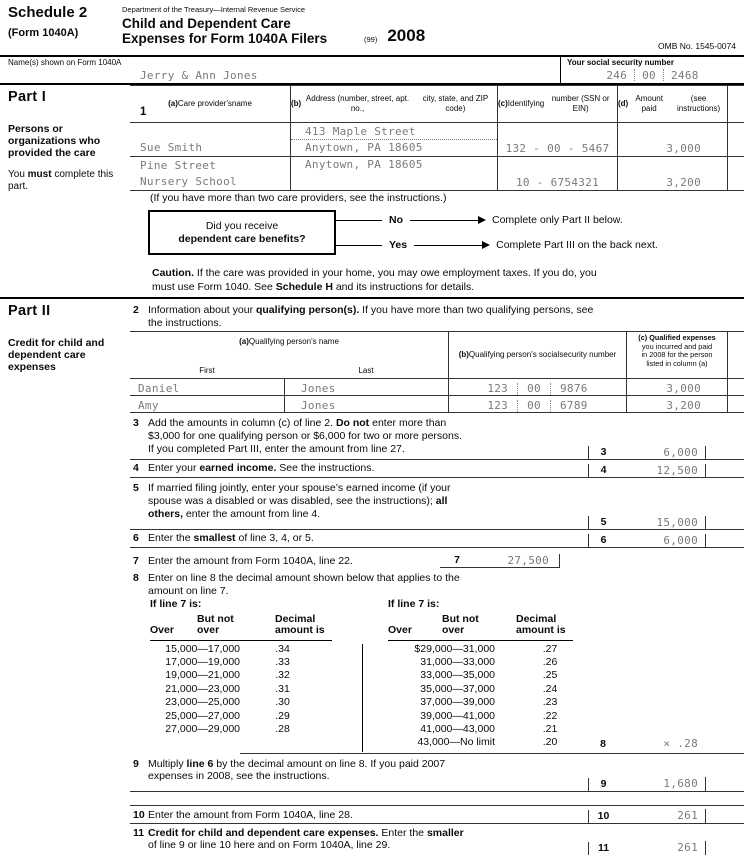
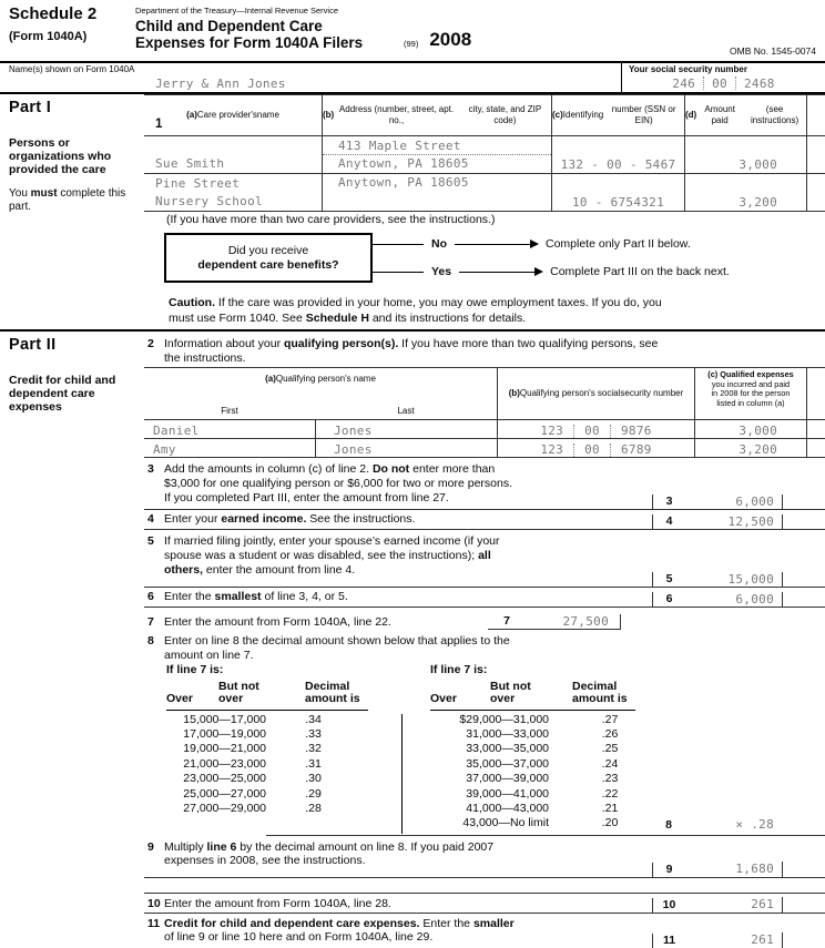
  Schedule 2
  (Form 1040A)
  Department of the Treasury—Internal Revenue Service
  Child and Dependent Care
  Expenses for Form 1040A Filers
  (99)
  2008
  OMB No. 1545-0074
  Name(s) shown on Form 1040A
  Jerry & Ann Jones
  Your social security number
  246
  00
  2468
  Part I
  Persons or organizations who provided the care
  You must complete this part.
  1
  (a)
  Care provider's
  name
  (b)
  Address (number, street, apt. no.,
  city, state, and ZIP code)
  (c)
  Identifying
  number (SSN or EIN)
  (d)
  Amount paid
  (see instructions)
  Sue Smith
  413 Maple Street
  Anytown, PA 18605
  132 - 00 - 5467
  3,000
  Pine Street
  Nursery School
  Anytown, PA 18605
  10 - 6754321
  3,200
  (If you have more than two care providers, see the instructions.)
  Did you receive
  dependent care benefits?
  No
  Complete only Part II below.
  Yes
  Complete Part III on the back next.
  Caution. If the care was provided in your home, you may owe employment taxes. If you do, you
  must use Form 1040. See Schedule H and its instructions for details.
  Part II
  Credit for child and dependent care expenses
  2
  Information about your qualifying person(s). If you have more than two qualifying persons, see
  the instructions.
  (a)
  Qualifying person's name
  First
  Last
  (b)
  Qualifying person's social
  security number
  (c) Qualified expenses
  you incurred and paid
  in 2008 for the person
  listed in column (a)
  Daniel
  Jones
  123
  00
  9876
  3,000
  Amy
  Jones
  123
  00
  6789
  3,200
  3
  Add the amounts in column (c) of line 2. Do not enter more than
  $3,000 for one qualifying person or $6,000 for two or more persons.
  If you completed Part III, enter the amount from line 27.
  3
  6,000
  4
  Enter your earned income. See the instructions.
  4
  12,500
  5
  If married filing jointly, enter your spouse’s earned income (if your
- spouse was a disabled or was disabled, see the instructions); all
+ spouse was a student or was disabled, see the instructions); all
  others, enter the amount from line 4.
  5
  15,000
  6
  Enter the smallest of line 3, 4, or 5.
  6
  6,000
  7
  Enter the amount from Form 1040A, line 22.
  7
  27,500
  8
  Enter on line 8 the decimal amount shown below that applies to the
  amount on line 7.
  If line 7 is:
  Over
  But not
  over
  Decimal
  amount is
  15,000—17,000
  .34
  17,000—19,000
  .33
  19,000—21,000
  .32
  21,000—23,000
  .31
  23,000—25,000
  .30
  25,000—27,000
  .29
  27,000—29,000
  .28
  If line 7 is:
  Over
  But not
  over
  Decimal
  amount is
  $29,000—31,000
  .27
  31,000—33,000
  .26
  33,000—35,000
  .25
  35,000—37,000
  .24
  37,000—39,000
  .23
  39,000—41,000
  .22
  41,000—43,000
  .21
  43,000—No limit
  .20
  8
  × .28
  9
  Multiply line 6 by the decimal amount on line 8. If you paid 2007
  expenses in 2008, see the instructions.
  9
  1,680
  10
  Enter the amount from Form 1040A, line 28.
  10
  261
  11
  Credit for child and dependent care expenses. Enter the smaller
  of line 9 or line 10 here and on Form 1040A, line 29.
  11
  261
